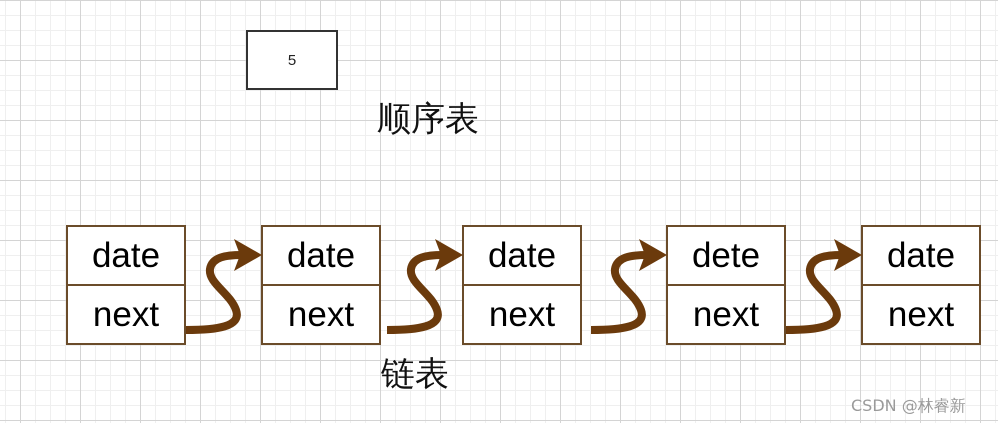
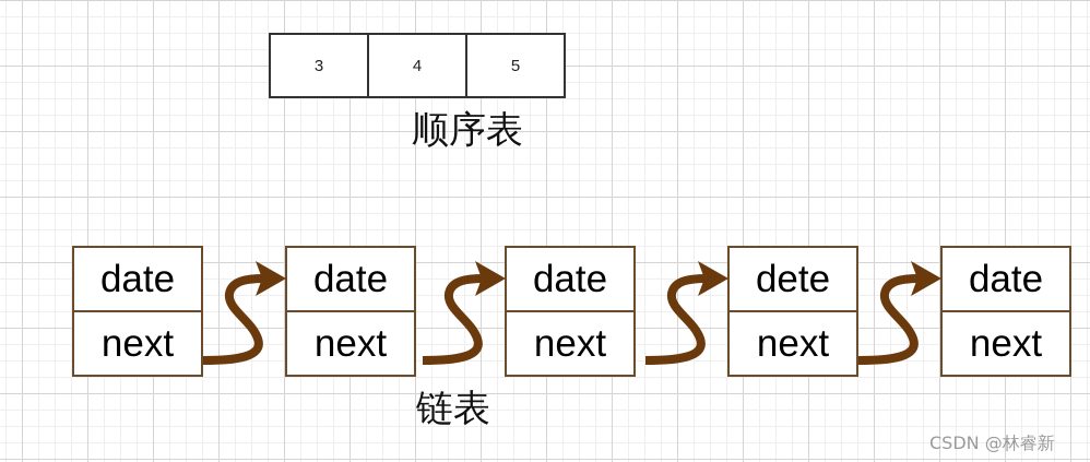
+ 3
+ 4
  5
  顺序表
  date
  next
  date
  next
  date
  next
  dete
  next
  date
  next
  链表
  CSDN @林睿新
